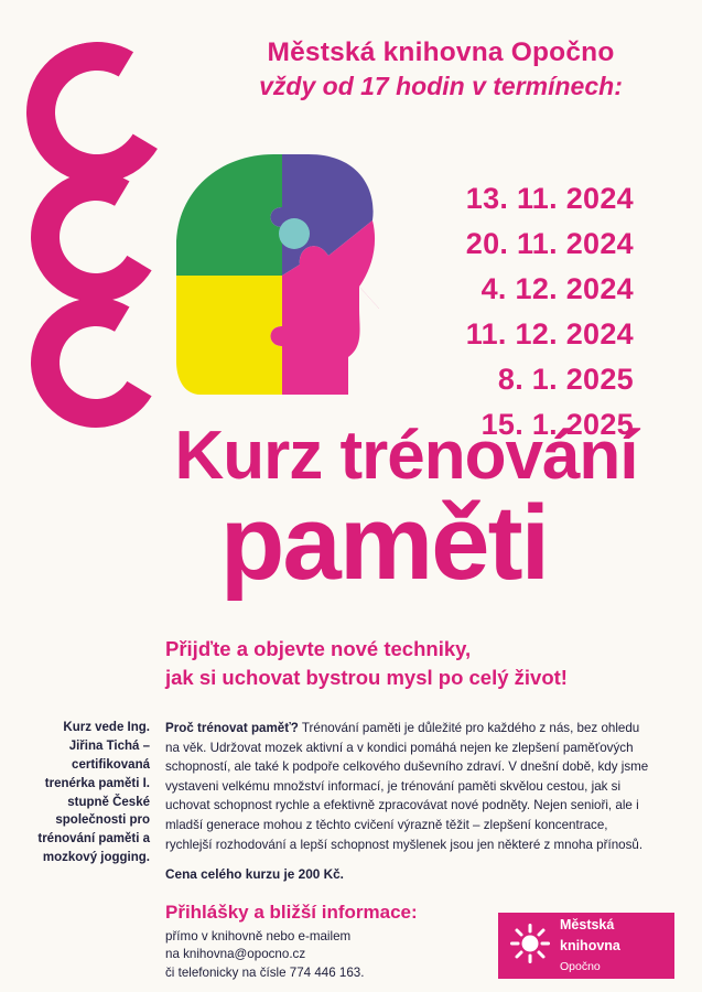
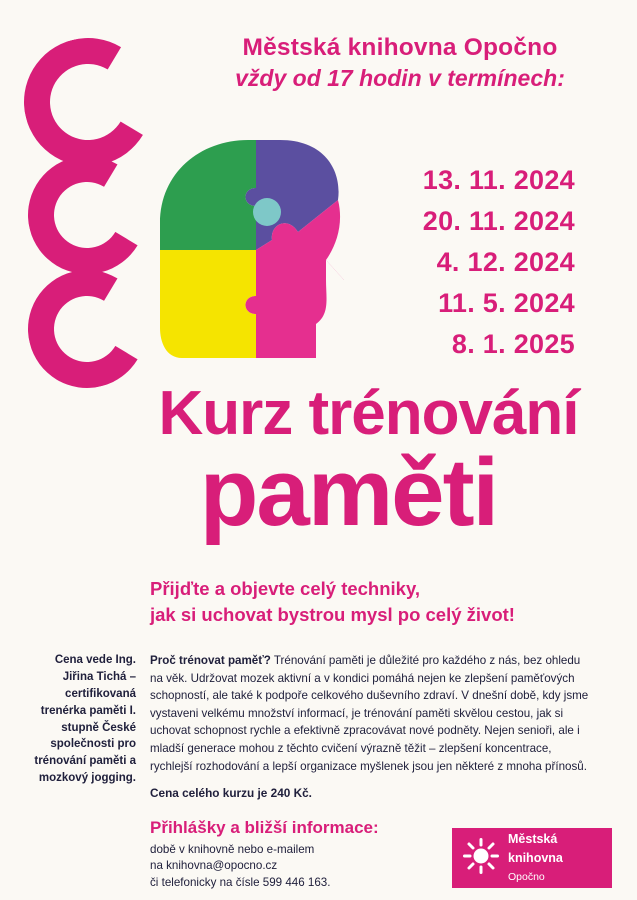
  Městská knihovna Opočno
  vždy od 17 hodin v termínech:
  13. 11. 2024
  20. 11. 2024
  4. 12. 2024
- 11. 12. 2024
+ 11. 5. 2024
  8. 1. 2025
- 15. 1. 2025
  Kurz trénování
  paměti
- Přijďte a objevte nové techniky,
+ Přijďte a objevte celý techniky,
  jak si uchovat bystrou mysl po celý život!
- Kurz vede Ing. Jiřina Tichá – certifikovaná trenérka paměti I. stupně České společnosti pro trénování paměti a mozkový jogging.
+ Cena vede Ing. Jiřina Tichá – certifikovaná trenérka paměti I. stupně České společnosti pro trénování paměti a mozkový jogging.
- Proč trénovat paměť? Trénování paměti je důležité pro každého z nás, bez ohledu na věk. Udržovat mozek aktivní a v kondici pomáhá nejen ke zlepšení paměťových schopností, ale také k podpoře celkového duševního zdraví. V dnešní době, kdy jsme vystaveni velkému množství informací, je trénování paměti skvělou cestou, jak si uchovat schopnost rychle a efektivně zpracovávat nové podněty. Nejen senioři, ale i mladší generace mohou z těchto cvičení výrazně těžit – zlepšení koncentrace, rychlejší rozhodování a lepší schopnost myšlenek jsou jen některé z mnoha přínosů.
+ Proč trénovat paměť? Trénování paměti je důležité pro každého z nás, bez ohledu na věk. Udržovat mozek aktivní a v kondici pomáhá nejen ke zlepšení paměťových schopností, ale také k podpoře celkového duševního zdraví. V dnešní době, kdy jsme vystaveni velkému množství informací, je trénování paměti skvělou cestou, jak si uchovat schopnost rychle a efektivně zpracovávat nové podněty. Nejen senioři, ale i mladší generace mohou z těchto cvičení výrazně těžit – zlepšení koncentrace, rychlejší rozhodování a lepší organizace myšlenek jsou jen některé z mnoha přínosů.
- Cena celého kurzu je 200 Kč.
+ Cena celého kurzu je 240 Kč.
  Přihlášky a bližší informace:
- přímo v knihovně nebo e-mailem
+ době v knihovně nebo e-mailem
  na knihovna@opocno.cz
- či telefonicky na čísle 774 446 163.
+ či telefonicky na čísle 599 446 163.
  Městská knihovna
  Opočno
